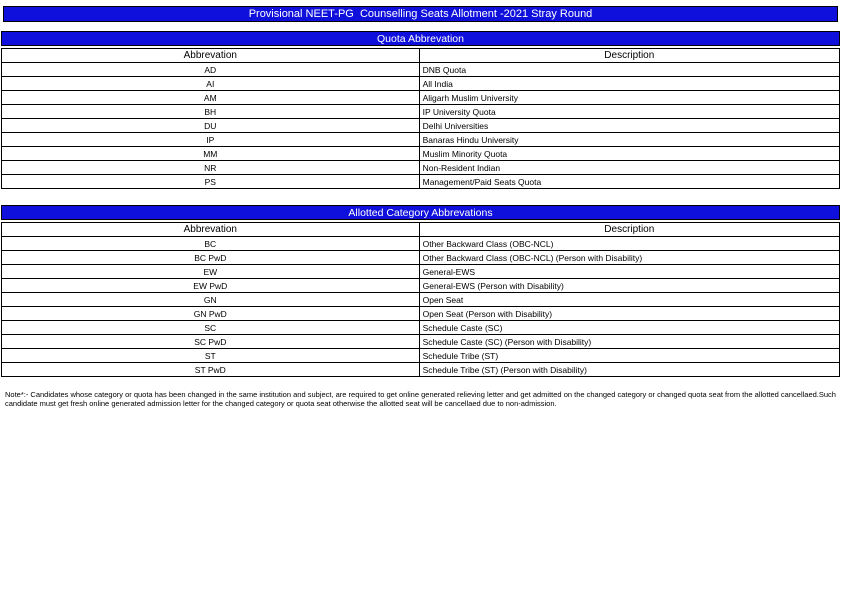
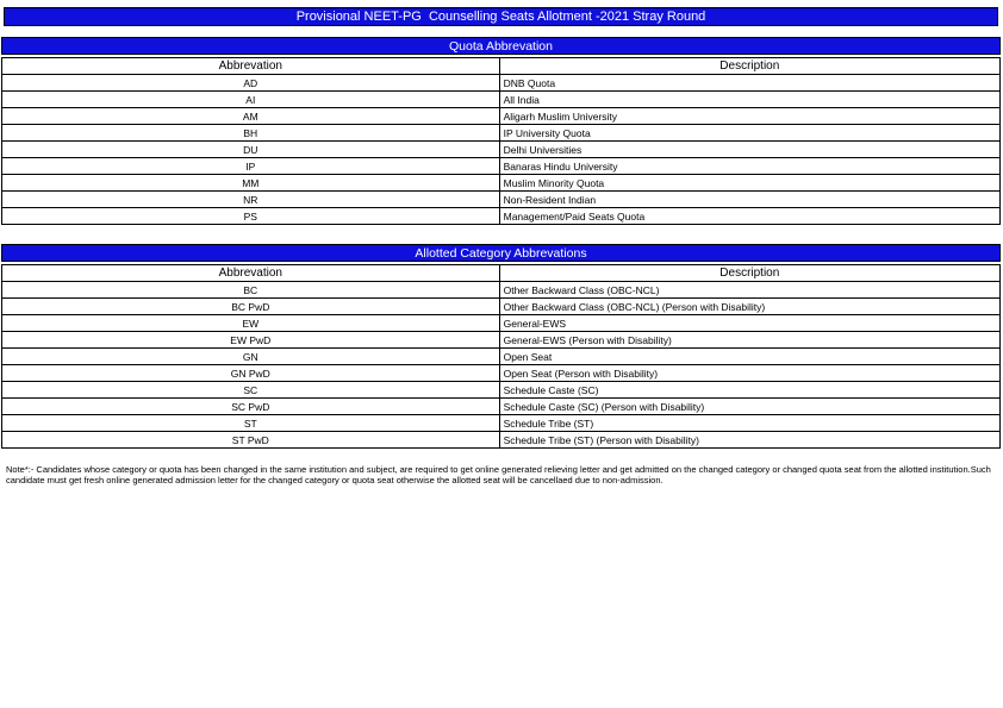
  Provisional NEET-PG Counselling Seats Allotment -2021 Stray Round
  Quota Abbrevation
  Abbrevation	Description
  AD	DNB Quota
  AI	All India
  AM	Aligarh Muslim University
  BH	IP University Quota
  DU	Delhi Universities
  IP	Banaras Hindu University
  MM	Muslim Minority Quota
  NR	Non-Resident Indian
  PS	Management/Paid Seats Quota
  Allotted Category Abbrevations
  Abbrevation	Description
  BC	Other Backward Class (OBC-NCL)
  BC PwD	Other Backward Class (OBC-NCL) (Person with Disability)
  EW	General-EWS
  EW PwD	General-EWS (Person with Disability)
  GN	Open Seat
  GN PwD	Open Seat (Person with Disability)
  SC	Schedule Caste (SC)
  SC PwD	Schedule Caste (SC) (Person with Disability)
  ST	Schedule Tribe (ST)
  ST PwD	Schedule Tribe (ST) (Person with Disability)
- Note*:- Candidates whose category or quota has been changed in the same institution and subject, are required to get online generated relieving letter and get admitted on the changed category or changed quota seat from the allotted cancellaed.Such candidate must get fresh online generated admission letter for the changed category or quota seat otherwise the allotted seat will be cancellaed due to non-admission.
+ Note*:- Candidates whose category or quota has been changed in the same institution and subject, are required to get online generated relieving letter and get admitted on the changed category or changed quota seat from the allotted institution.Such candidate must get fresh online generated admission letter for the changed category or quota seat otherwise the allotted seat will be cancellaed due to non-admission.
